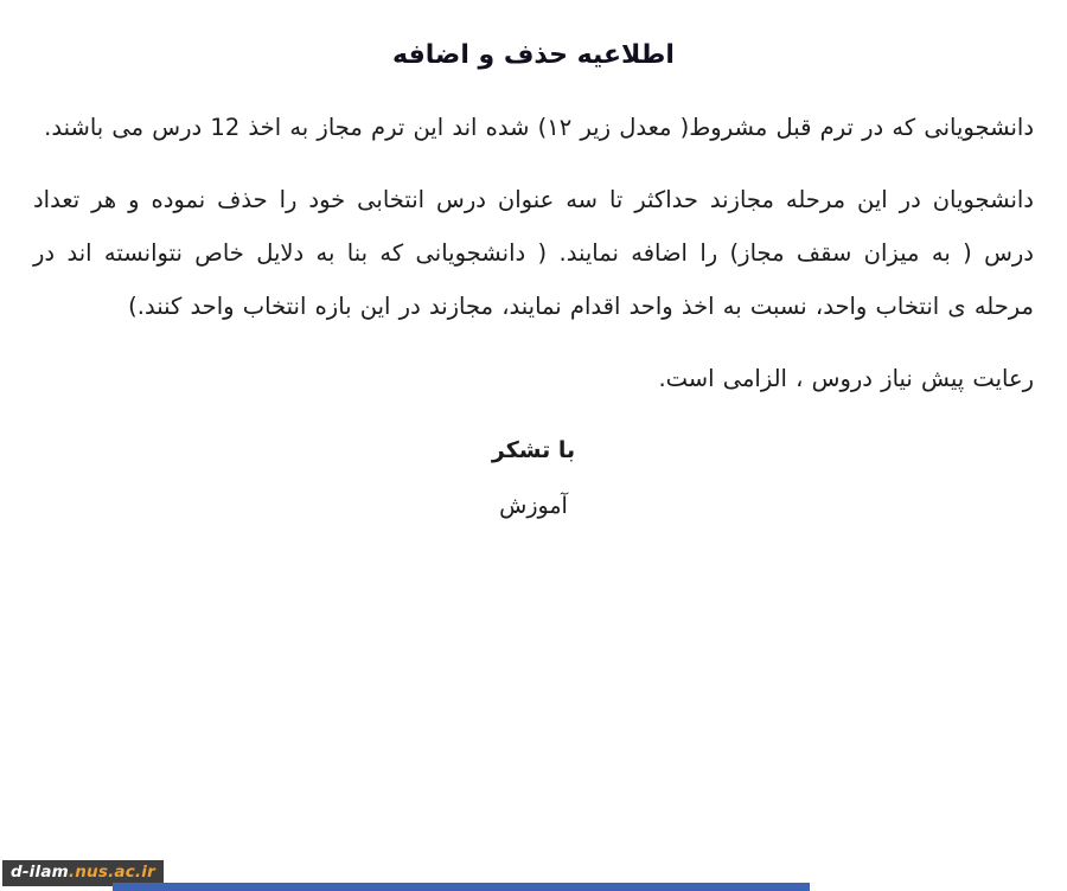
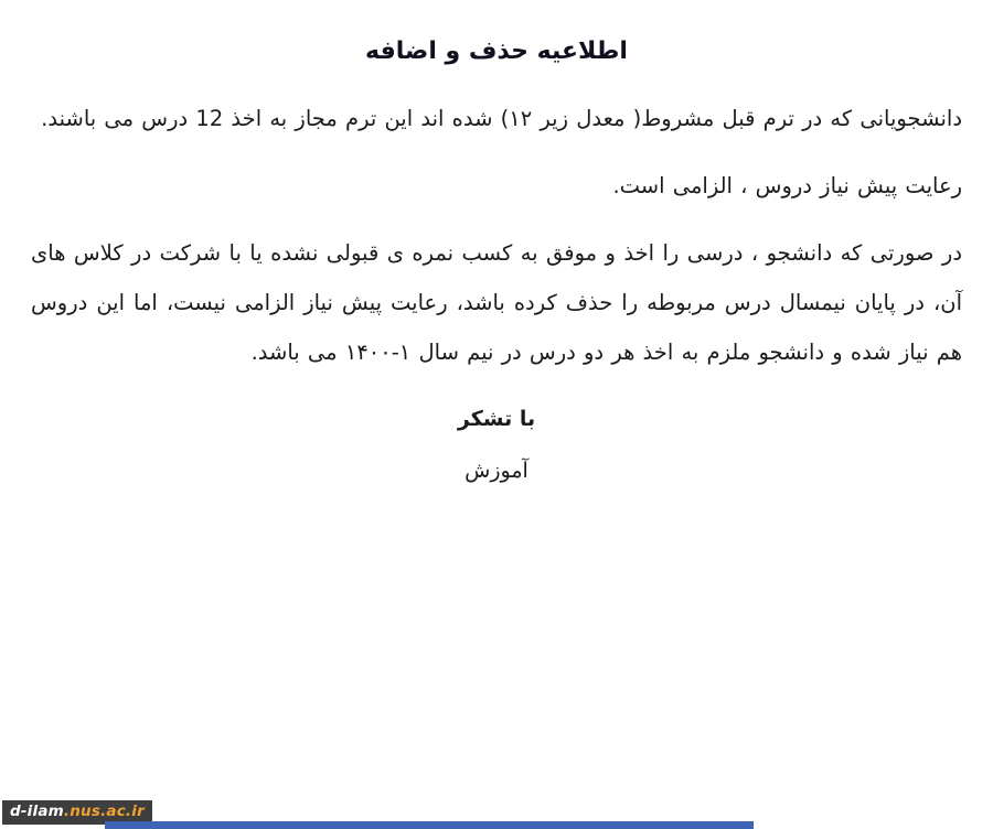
  اطلاعیه حذف و اضافه
  دانشجویانی که در ترم قبل مشروط( معدل زیر ۱۲) شده اند این ترم مجاز به اخذ 12 درس می باشند.
- دانشجویان در این مرحله مجازند حداکثر تا سه عنوان درس انتخابی خود را حذف نموده و هر تعداد درس ( به میزان سقف مجاز) را اضافه نمایند. ( دانشجویانی که بنا به دلایل خاص نتوانسته اند در مرحله ی انتخاب واحد، نسبت به اخذ واحد اقدام نمایند، مجازند در این بازه انتخاب واحد کنند.)
  رعایت پیش نیاز دروس ، الزامی است.
+ در صورتی که دانشجو ، درسی را اخذ و موفق به کسب نمره ی قبولی نشده یا با شرکت در کلاس های آن، در پایان نیمسال درس مربوطه را حذف کرده باشد، رعایت پیش نیاز الزامی نیست، اما این دروس هم نیاز شده و دانشجو ملزم به اخذ هر دو درس در نیم سال ۱-۱۴۰۰ می باشد.
  با تشکر
  آموزش
  d-ilam.nus.ac.ir
